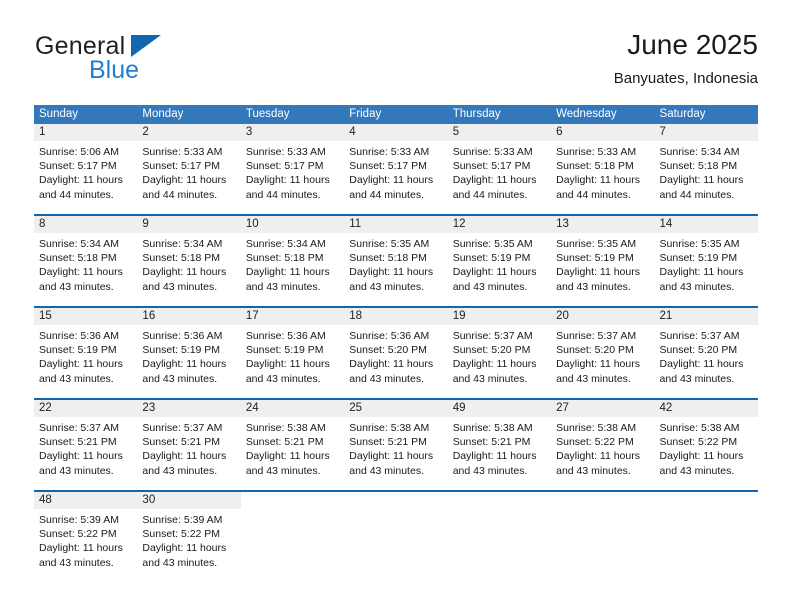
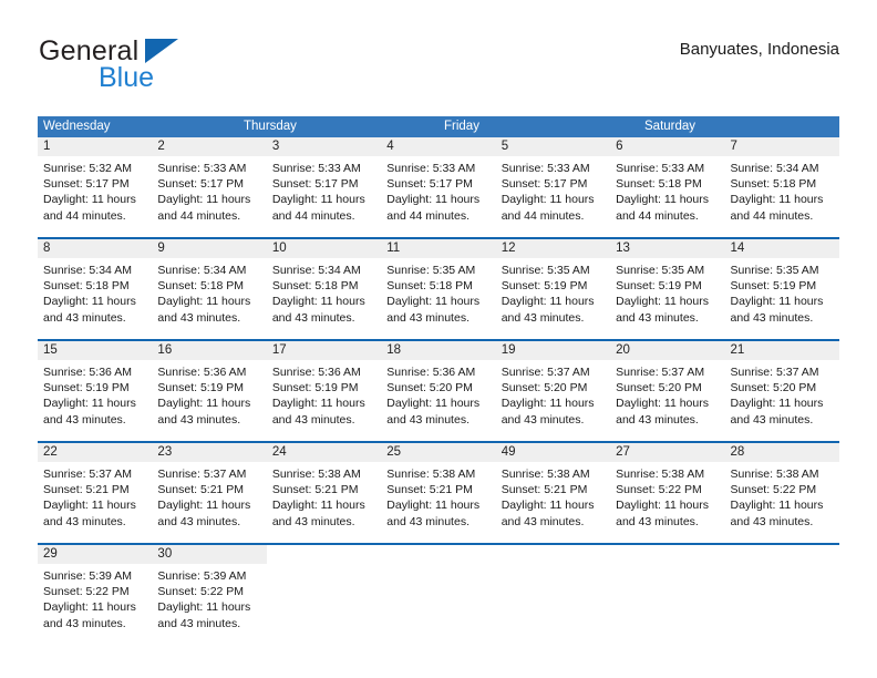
  General
  Blue
- June 2025
  Banyuates, Indonesia
- Sunday
- Monday
- Tuesday
- Friday
+ Wednesday
  Thursday
- Wednesday
+ Friday
  Saturday
  1
- Sunrise: 5:06 AM
+ Sunrise: 5:32 AM
  Sunset: 5:17 PM
  Daylight: 11 hours and 44 minutes.
  2
  Sunrise: 5:33 AM
  Sunset: 5:17 PM
  Daylight: 11 hours and 44 minutes.
  3
  Sunrise: 5:33 AM
  Sunset: 5:17 PM
  Daylight: 11 hours and 44 minutes.
  4
  Sunrise: 5:33 AM
  Sunset: 5:17 PM
  Daylight: 11 hours and 44 minutes.
  5
  Sunrise: 5:33 AM
  Sunset: 5:17 PM
  Daylight: 11 hours and 44 minutes.
  6
  Sunrise: 5:33 AM
  Sunset: 5:18 PM
  Daylight: 11 hours and 44 minutes.
  7
  Sunrise: 5:34 AM
  Sunset: 5:18 PM
  Daylight: 11 hours and 44 minutes.
  8
  Sunrise: 5:34 AM
  Sunset: 5:18 PM
  Daylight: 11 hours and 43 minutes.
  9
  Sunrise: 5:34 AM
  Sunset: 5:18 PM
  Daylight: 11 hours and 43 minutes.
  10
  Sunrise: 5:34 AM
  Sunset: 5:18 PM
  Daylight: 11 hours and 43 minutes.
  11
  Sunrise: 5:35 AM
  Sunset: 5:18 PM
  Daylight: 11 hours and 43 minutes.
  12
  Sunrise: 5:35 AM
  Sunset: 5:19 PM
  Daylight: 11 hours and 43 minutes.
  13
  Sunrise: 5:35 AM
  Sunset: 5:19 PM
  Daylight: 11 hours and 43 minutes.
  14
  Sunrise: 5:35 AM
  Sunset: 5:19 PM
  Daylight: 11 hours and 43 minutes.
  15
  Sunrise: 5:36 AM
  Sunset: 5:19 PM
  Daylight: 11 hours and 43 minutes.
  16
  Sunrise: 5:36 AM
  Sunset: 5:19 PM
  Daylight: 11 hours and 43 minutes.
  17
  Sunrise: 5:36 AM
  Sunset: 5:19 PM
  Daylight: 11 hours and 43 minutes.
  18
  Sunrise: 5:36 AM
  Sunset: 5:20 PM
  Daylight: 11 hours and 43 minutes.
  19
  Sunrise: 5:37 AM
  Sunset: 5:20 PM
  Daylight: 11 hours and 43 minutes.
  20
  Sunrise: 5:37 AM
  Sunset: 5:20 PM
  Daylight: 11 hours and 43 minutes.
  21
  Sunrise: 5:37 AM
  Sunset: 5:20 PM
  Daylight: 11 hours and 43 minutes.
  22
  Sunrise: 5:37 AM
  Sunset: 5:21 PM
  Daylight: 11 hours and 43 minutes.
  23
  Sunrise: 5:37 AM
  Sunset: 5:21 PM
  Daylight: 11 hours and 43 minutes.
  24
  Sunrise: 5:38 AM
  Sunset: 5:21 PM
  Daylight: 11 hours and 43 minutes.
  25
  Sunrise: 5:38 AM
  Sunset: 5:21 PM
  Daylight: 11 hours and 43 minutes.
  49
  Sunrise: 5:38 AM
  Sunset: 5:21 PM
  Daylight: 11 hours and 43 minutes.
  27
  Sunrise: 5:38 AM
  Sunset: 5:22 PM
  Daylight: 11 hours and 43 minutes.
- 42
+ 28
  Sunrise: 5:38 AM
  Sunset: 5:22 PM
  Daylight: 11 hours and 43 minutes.
- 48
+ 29
  Sunrise: 5:39 AM
  Sunset: 5:22 PM
  Daylight: 11 hours and 43 minutes.
  30
  Sunrise: 5:39 AM
  Sunset: 5:22 PM
  Daylight: 11 hours and 43 minutes.
